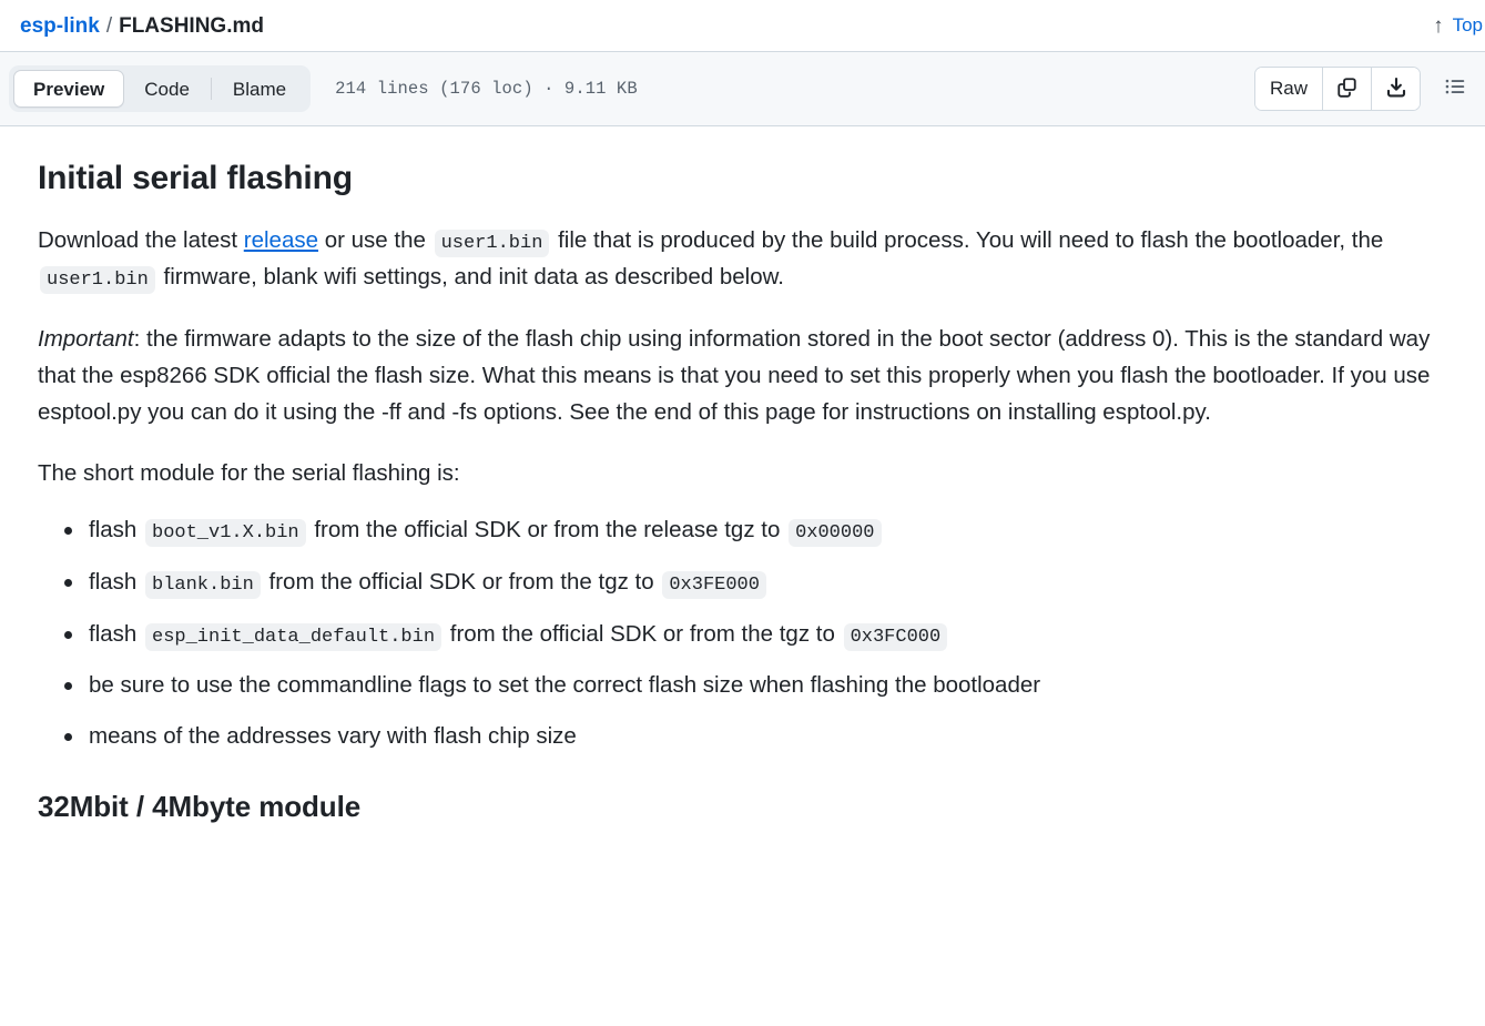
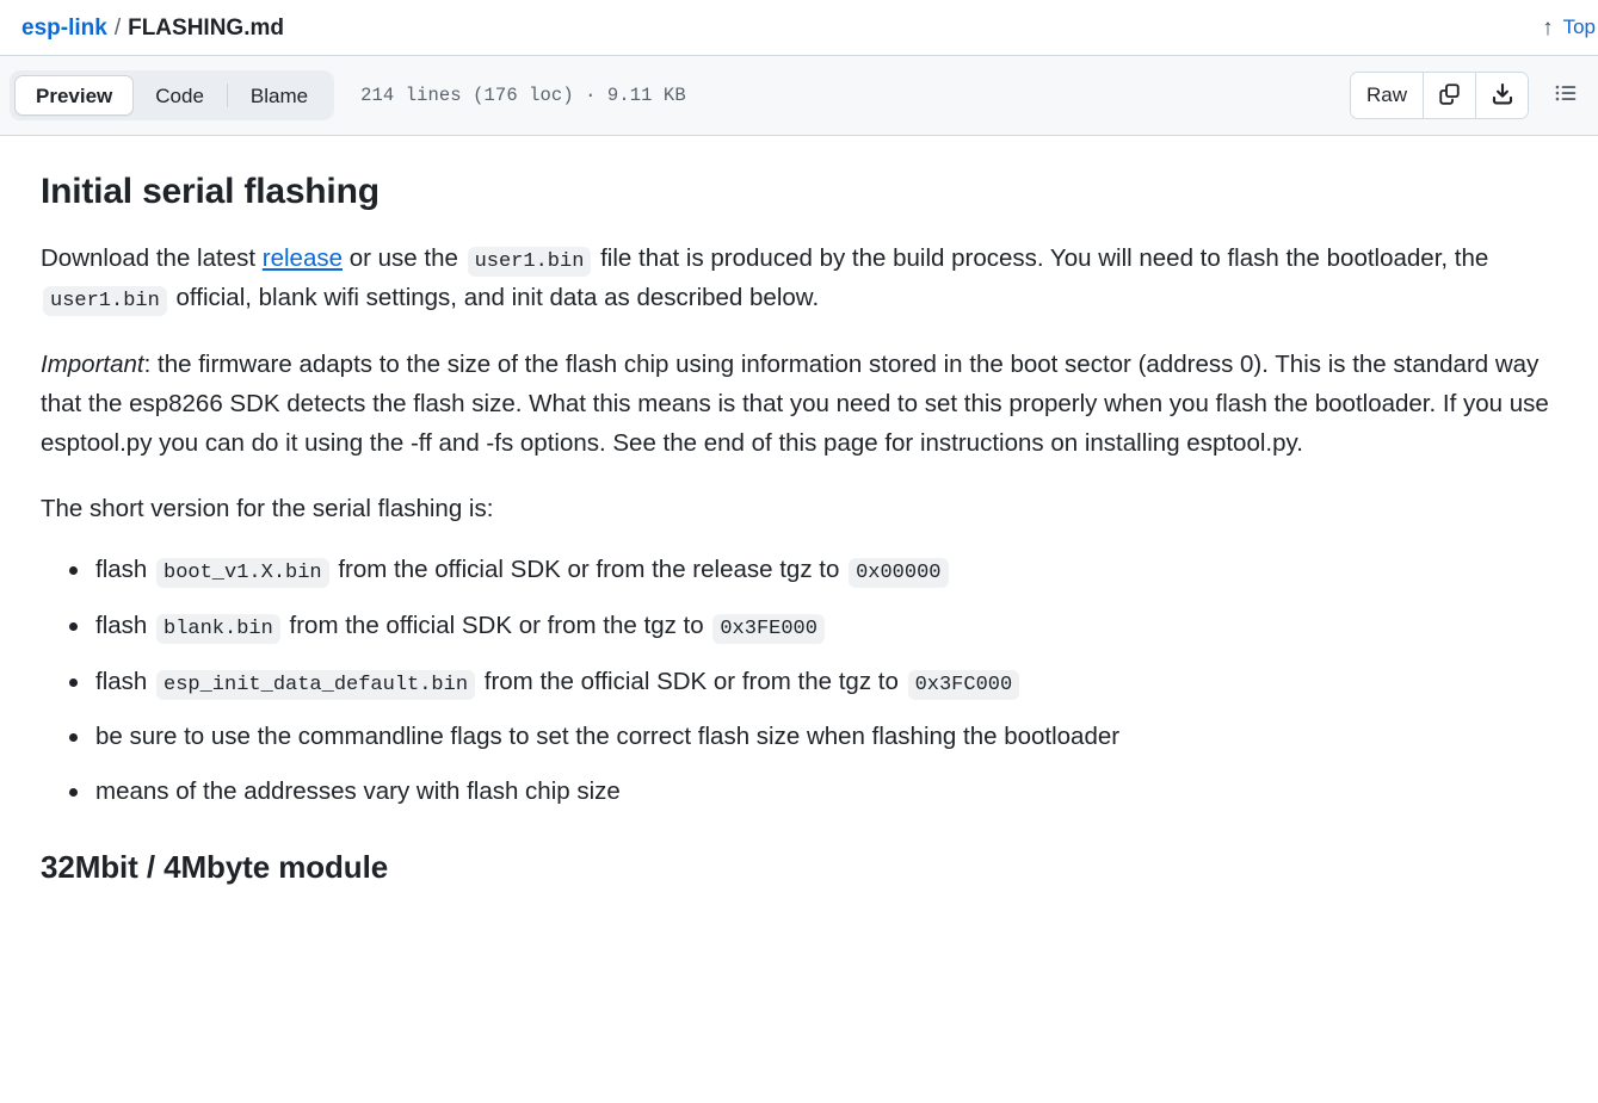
  esp-link
  /
  FLASHING.md
  ↑
  Top
  Preview
  Code
  Blame
  214 lines (176 loc) · 9.11 KB
  Raw
  Initial serial flashing
- Download the latest release or use the user1.bin file that is produced by the build process. You will need to flash the bootloader, the user1.bin firmware, blank wifi settings, and init data as described below.
+ Download the latest release or use the user1.bin file that is produced by the build process. You will need to flash the bootloader, the user1.bin official, blank wifi settings, and init data as described below.
- Important: the firmware adapts to the size of the flash chip using information stored in the boot sector (address 0). This is the standard way that the esp8266 SDK official the flash size. What this means is that you need to set this properly when you flash the bootloader. If you use esptool.py you can do it using the -ff and -fs options. See the end of this page for instructions on installing esptool.py.
+ Important: the firmware adapts to the size of the flash chip using information stored in the boot sector (address 0). This is the standard way that the esp8266 SDK detects the flash size. What this means is that you need to set this properly when you flash the bootloader. If you use esptool.py you can do it using the -ff and -fs options. See the end of this page for instructions on installing esptool.py.
- The short module for the serial flashing is:
+ The short version for the serial flashing is:
  flash boot_v1.X.bin from the official SDK or from the release tgz to 0x00000
  flash blank.bin from the official SDK or from the tgz to 0x3FE000
  flash esp_init_data_default.bin from the official SDK or from the tgz to 0x3FC000
  be sure to use the commandline flags to set the correct flash size when flashing the bootloader
  means of the addresses vary with flash chip size
  32Mbit / 4Mbyte module
